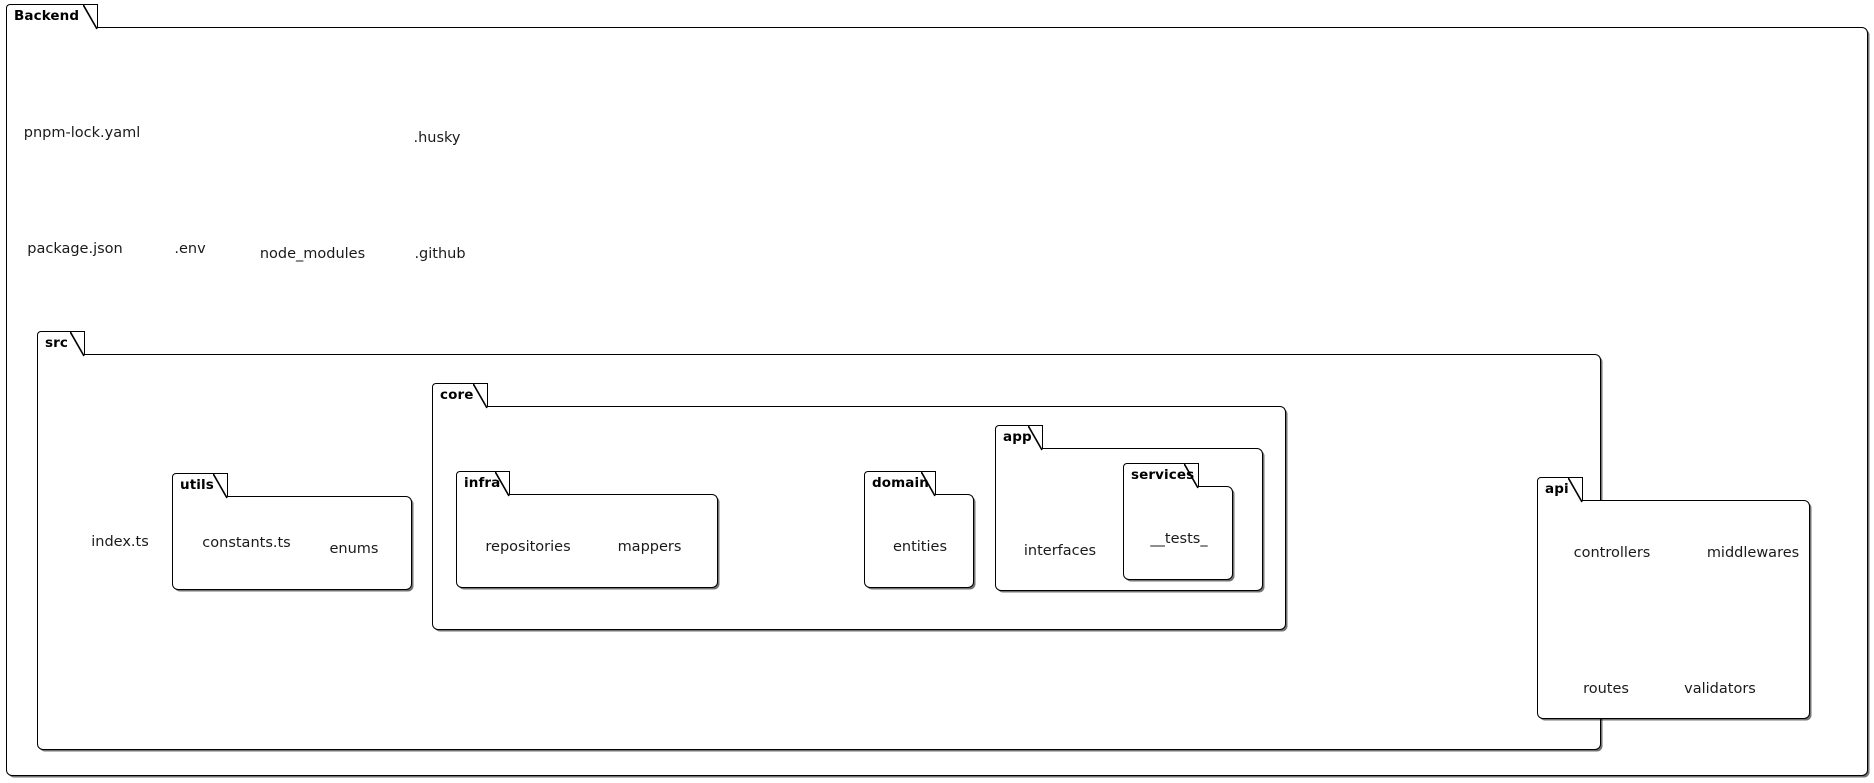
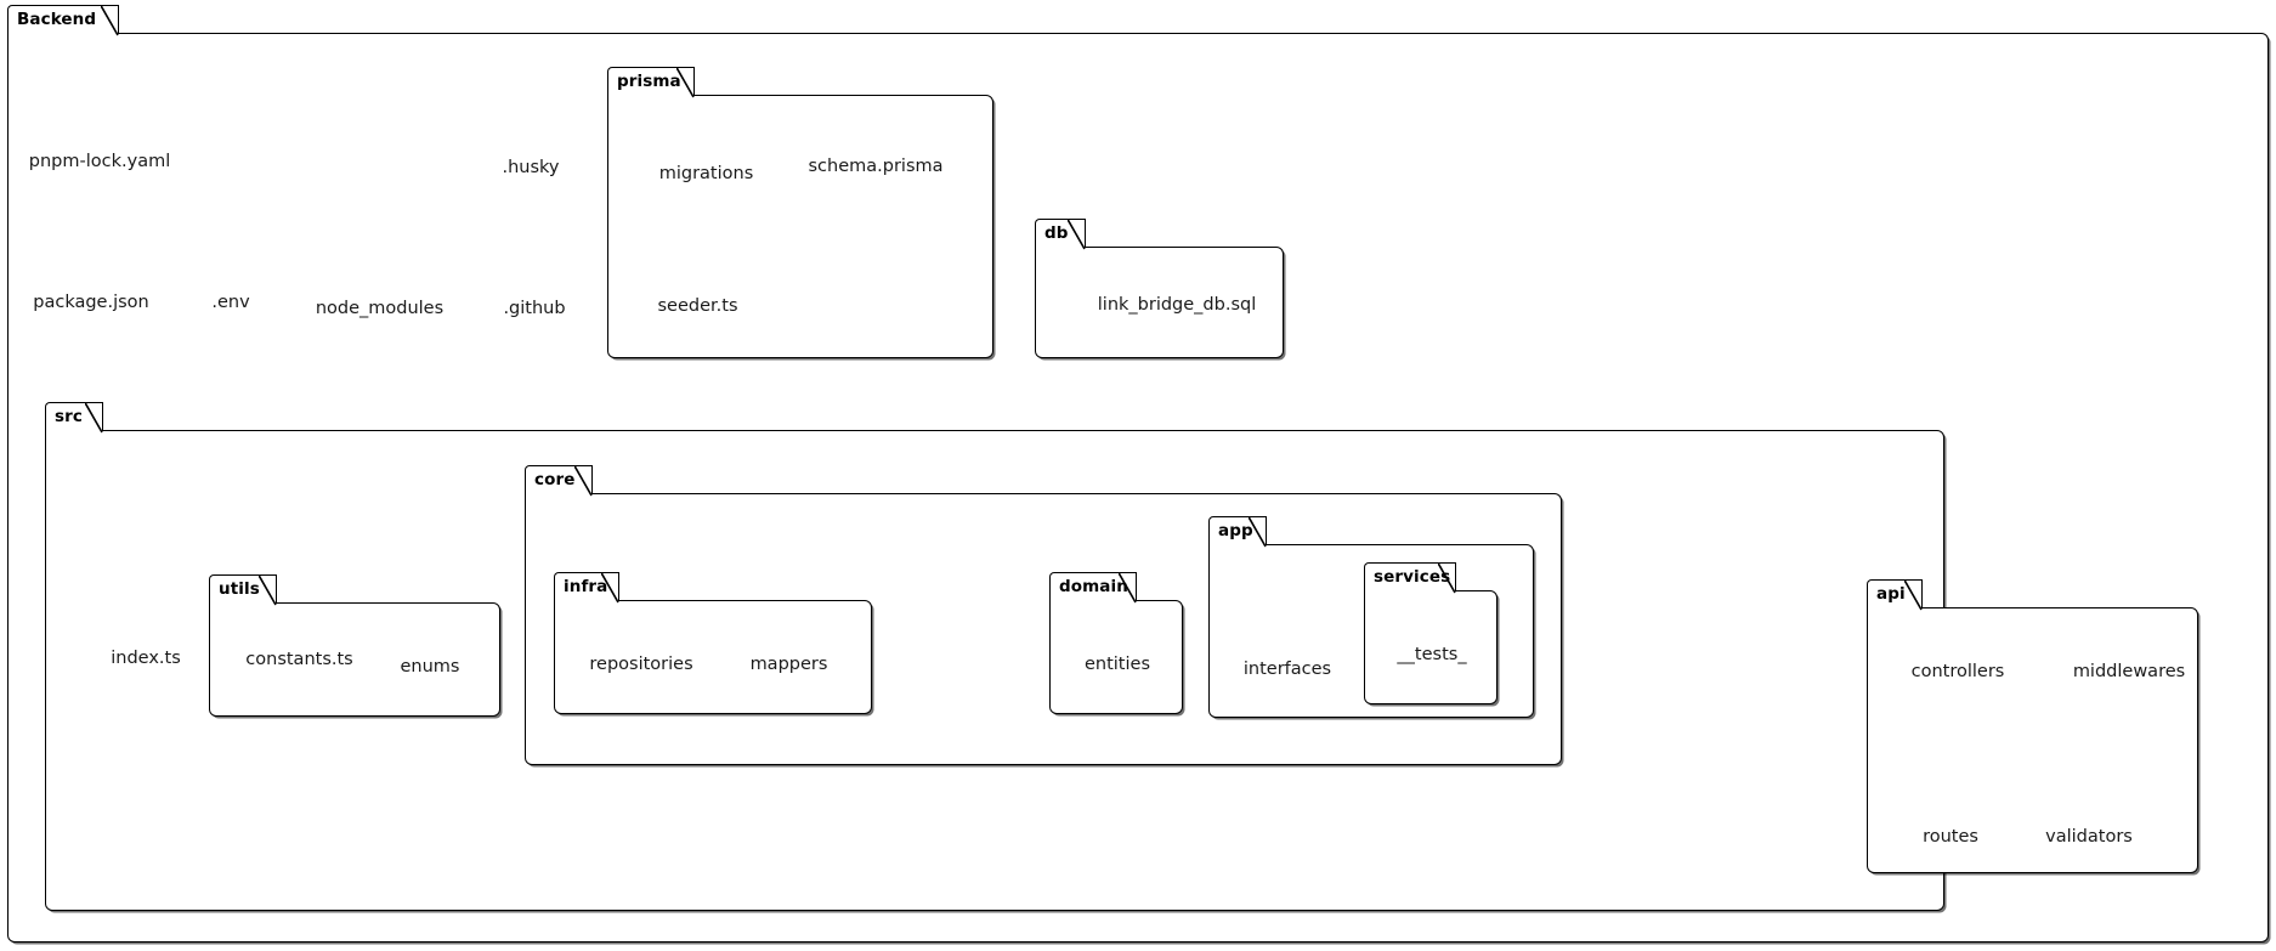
  Backend
  pnpm-lock.yaml
  .husky
  package.json
  .env
  node_modules
  .github
+ prisma
+ migrations
+ schema.prisma
+ seeder.ts
+ db
+ link_bridge_db.sql
  src
  index.ts
  utils
  constants.ts
  enums
  core
  infra
  repositories
  mappers
  domain
  entities
  app
  interfaces
  service
  __tests_
  api
  controllers
  middlewares
  routes
  validators
